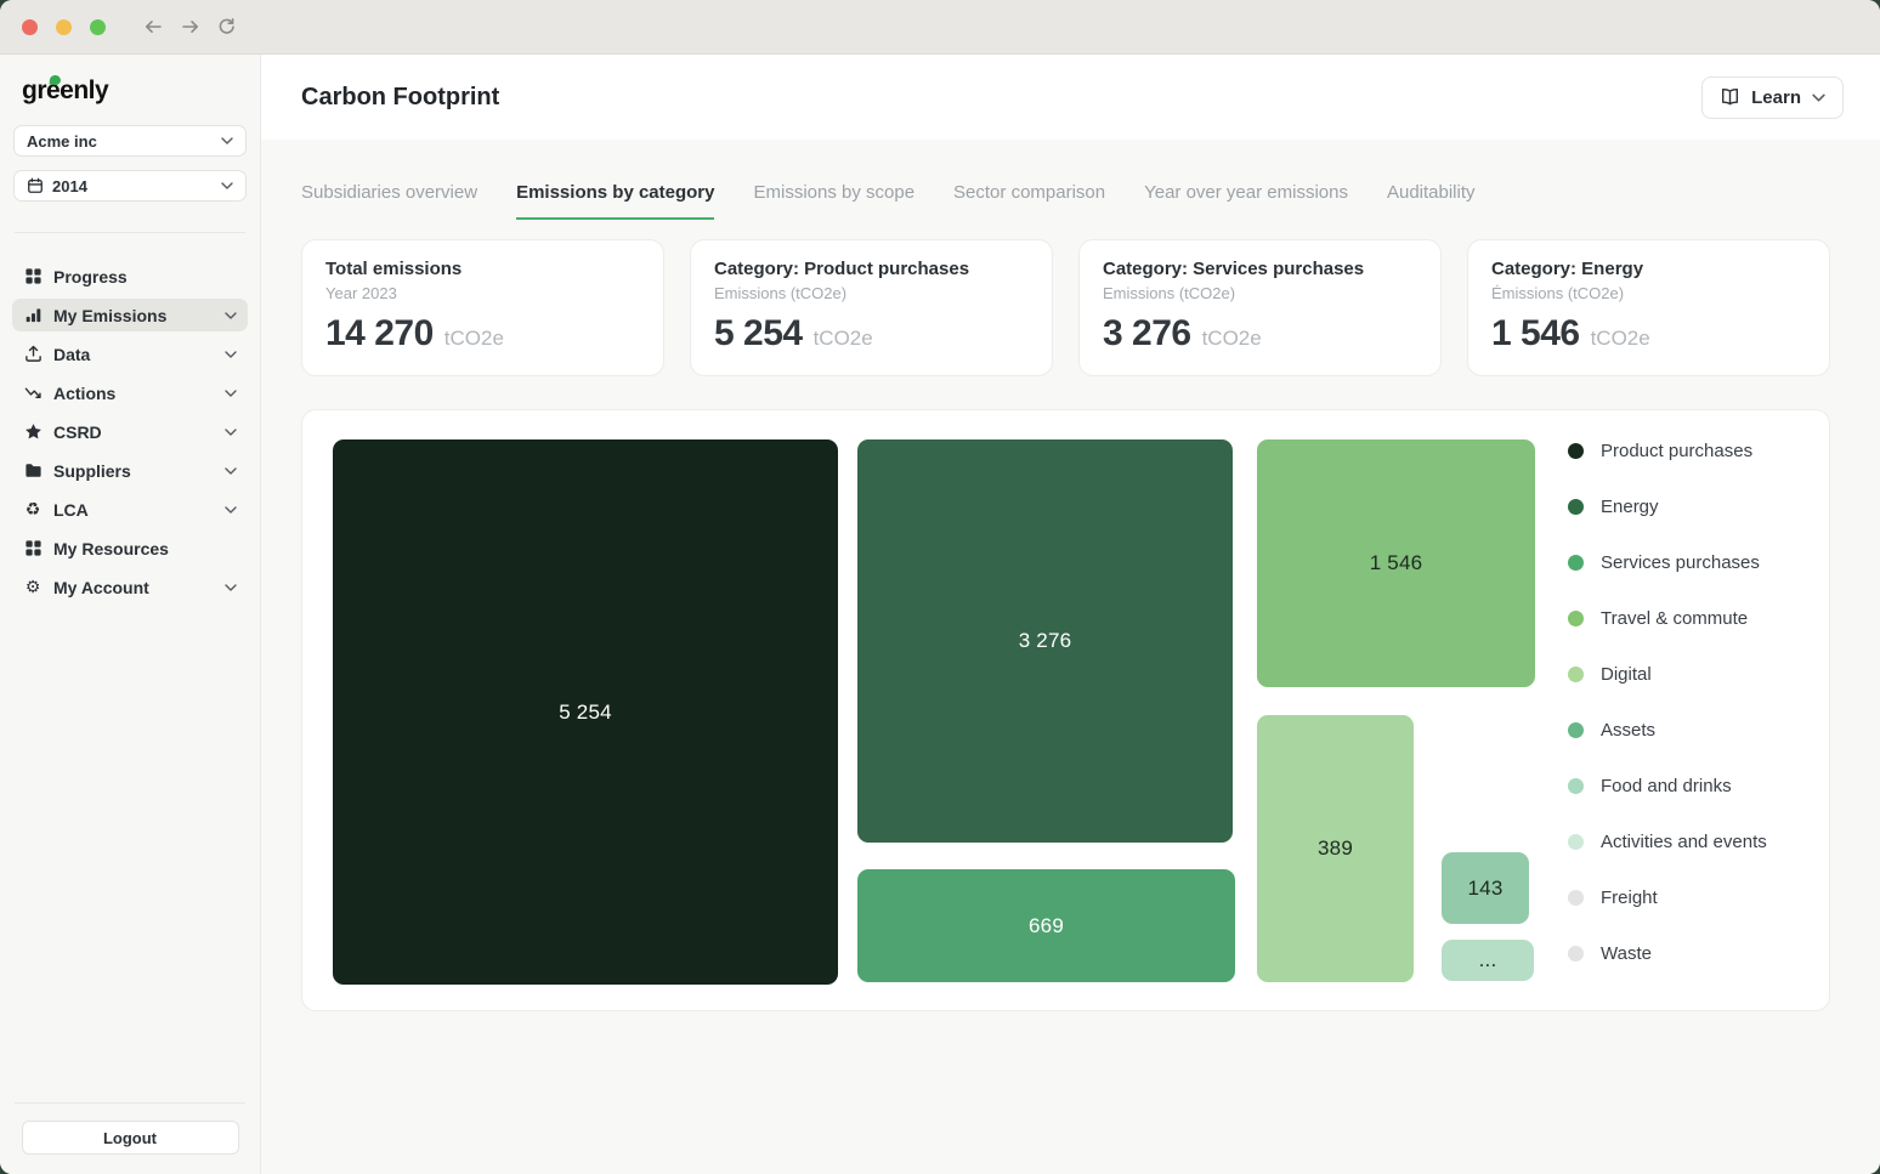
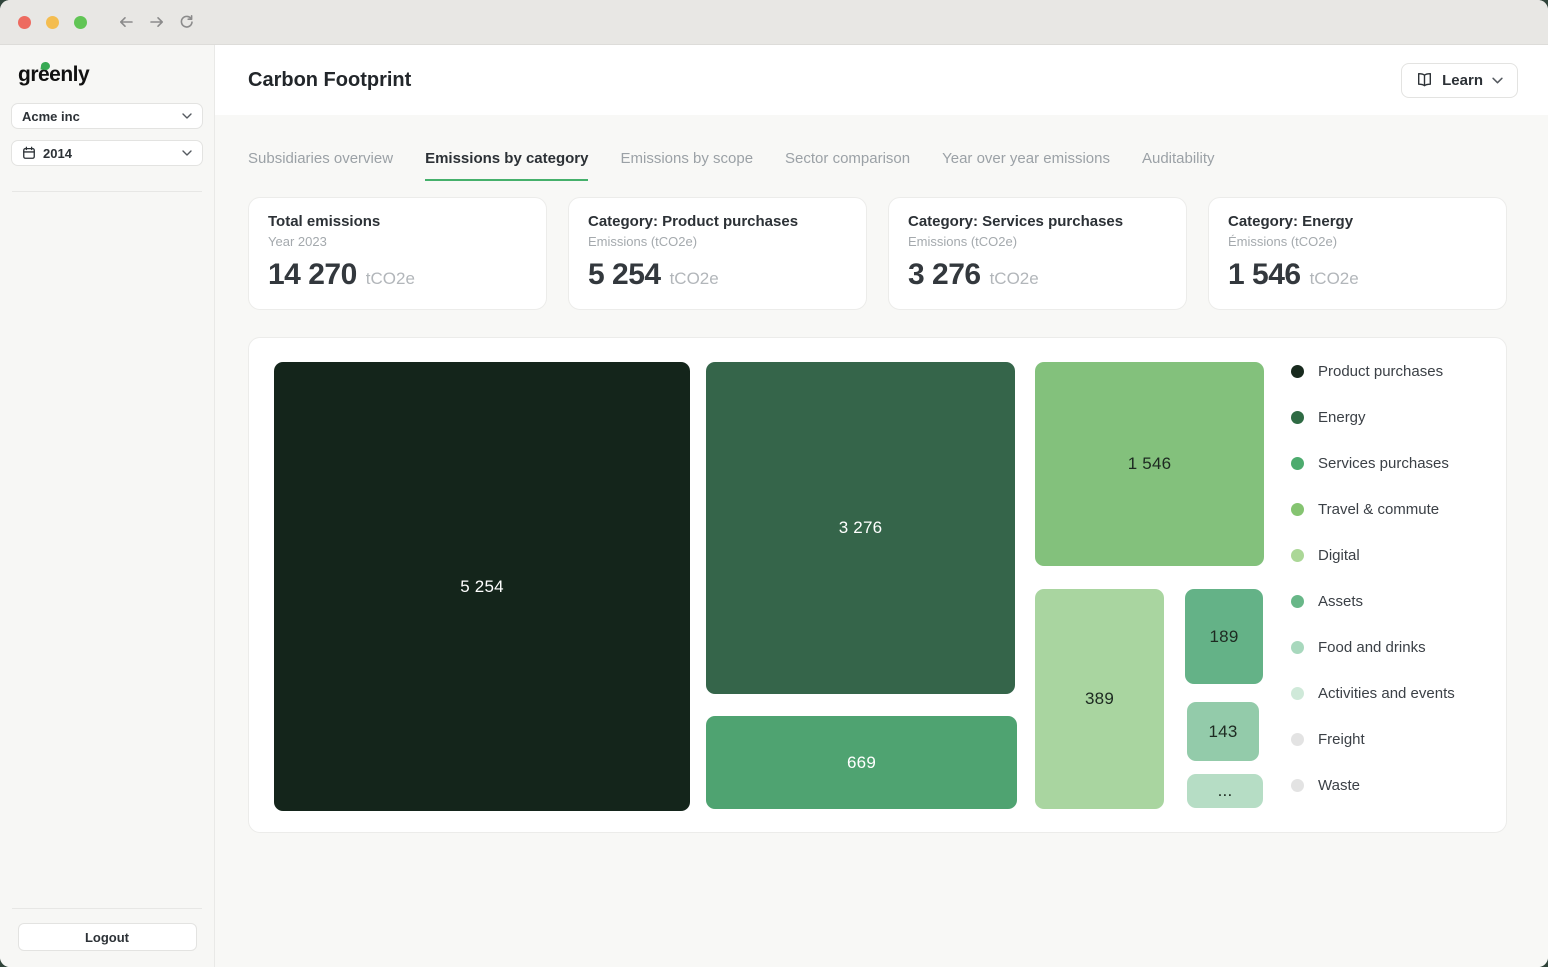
  greenly
  Acme inc
  2014
- Progress
- My Emissions
- Data
- Actions
- CSRD
- Suppliers
- ♻
- LCA
- My Resources
- ⚙
- My Account
  Logout
  Carbon Footprint
  Learn
  Subsidiaries overview
  Emissions by category
  Emissions by scope
  Sector comparison
  Year over year emissions
  Auditability
  Total emissions
  Year 2023
  14 270
  tCO2e
  Category: Product purchases
  Emissions (tCO2e)
  5 254
  tCO2e
  Category: Services purchases
  Emissions (tCO2e)
  3 276
  tCO2e
  Category: Energy
  Émissions (tCO2e)
  1 546
  tCO2e
  Product purchases
  Energy
  Services purchases
  Travel & commute
  Digital
  Assets
  Food and drinks
  Activities and events
  Freight
  Waste
  5 254
  3 276
  669
  1 546
  389
+ 189
  143
  ...
